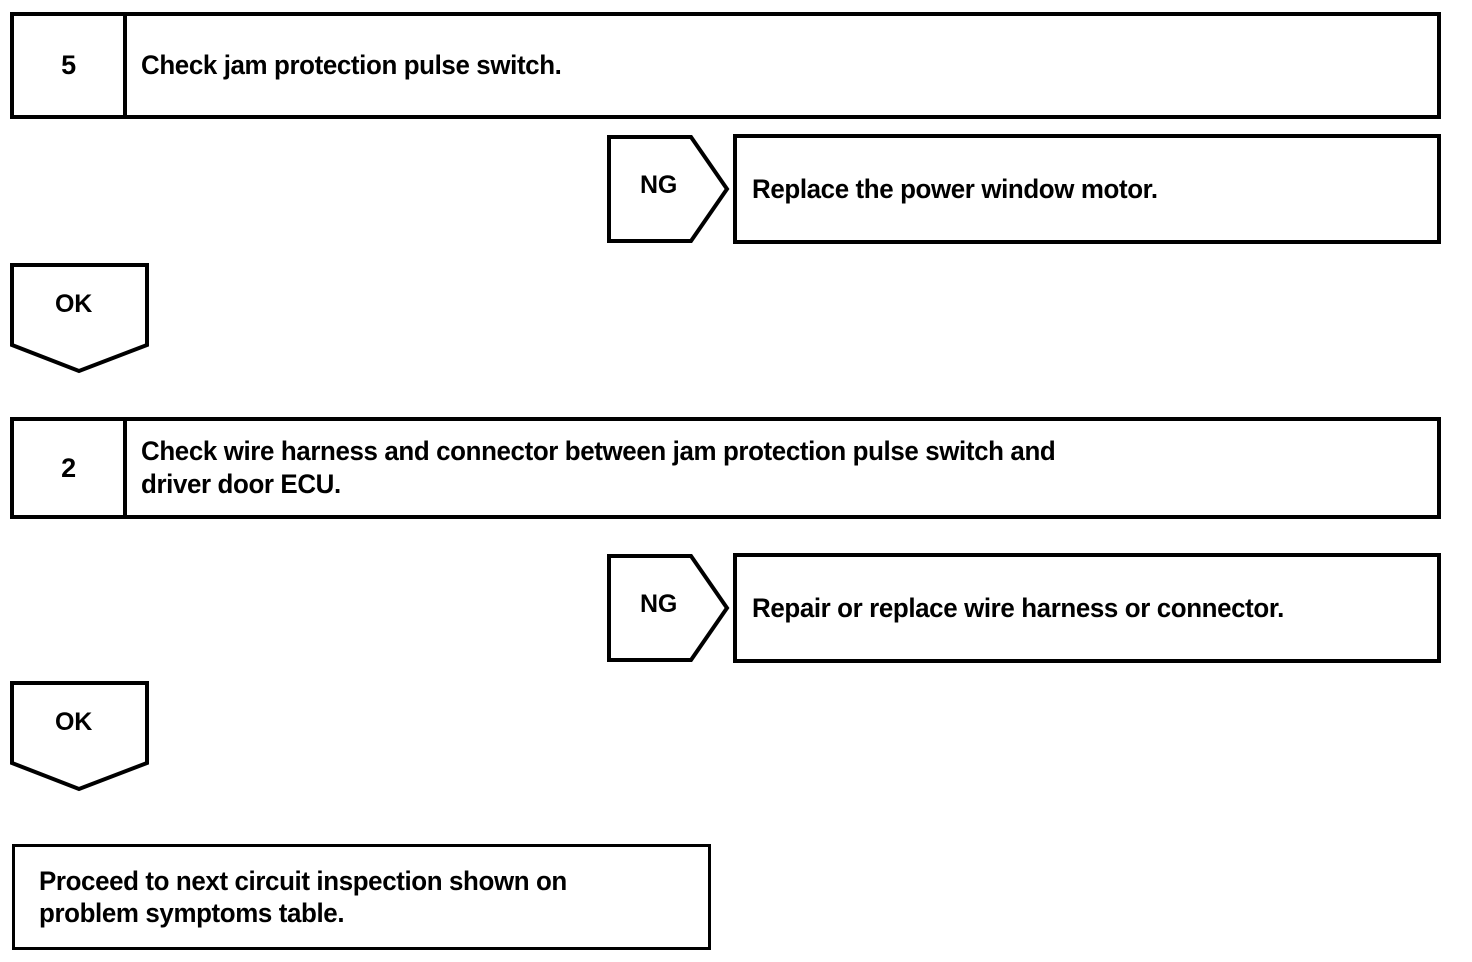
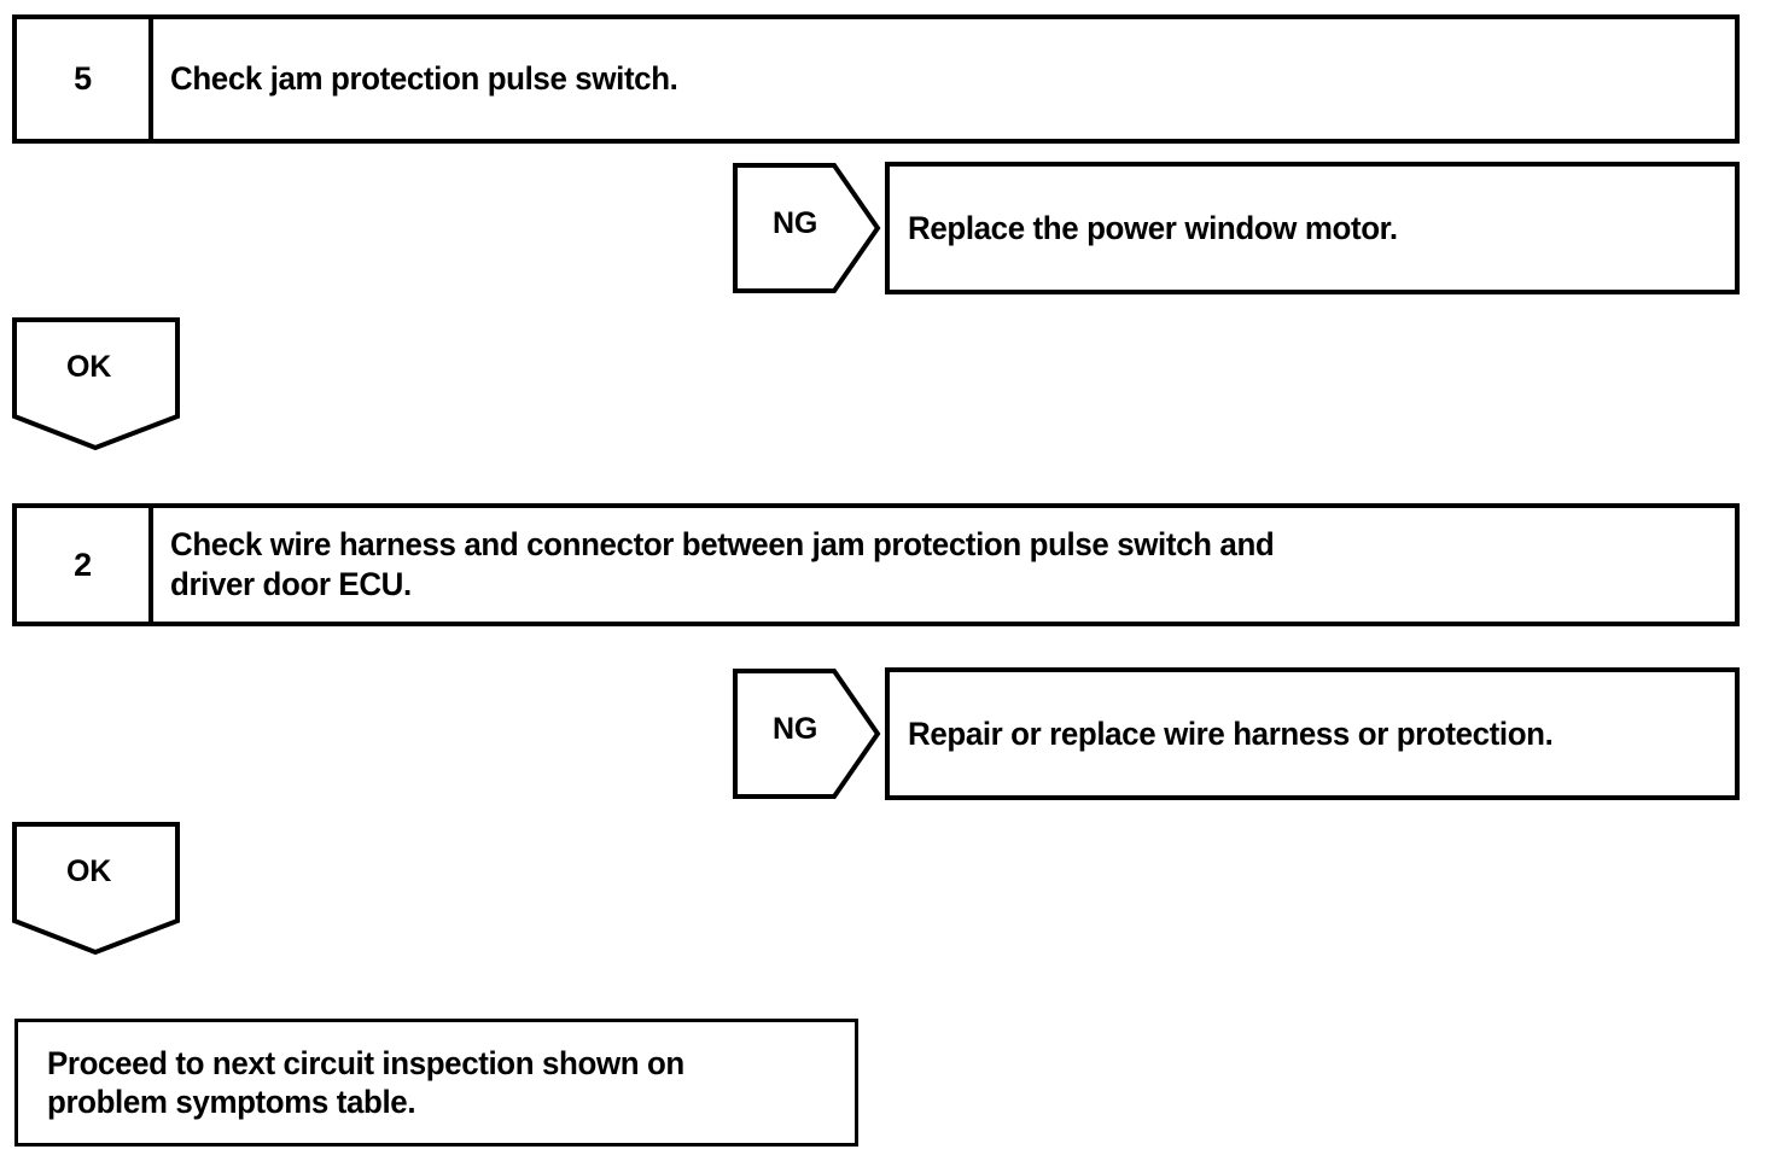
  5
  Check jam protection pulse switch.
  NG
  Replace the power window motor.
  OK
  2
  Check wire harness and connector between jam protection pulse switch and
  driver door ECU.
  NG
- Repair or replace wire harness or connector.
+ Repair or replace wire harness or protection.
  OK
  Proceed to next circuit inspection shown on
  problem symptoms table.
